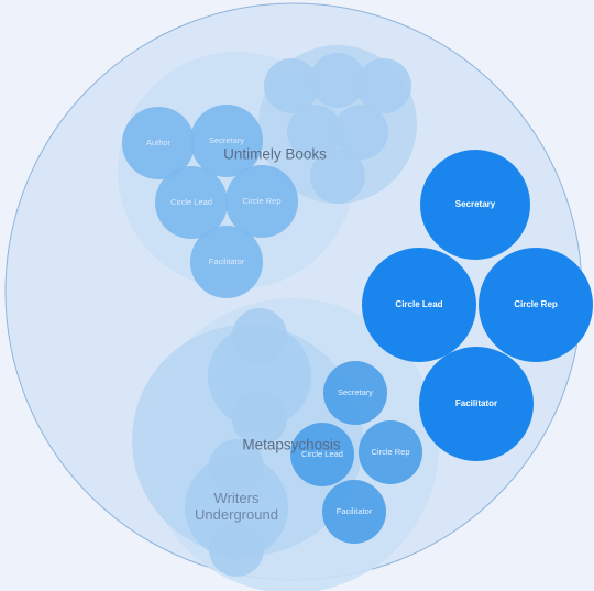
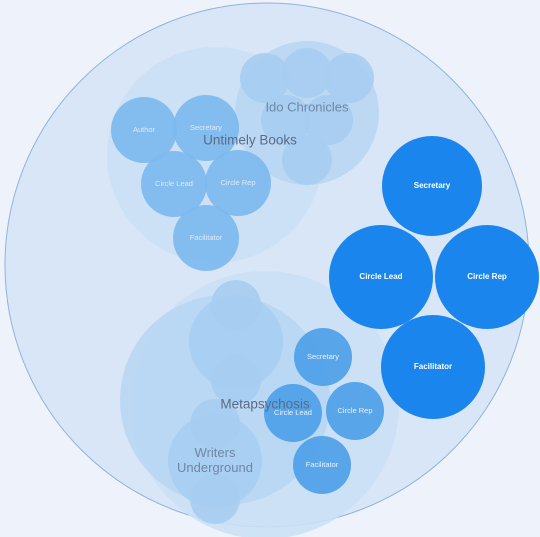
  Author
  Secretary
  Circle Lead
  Circle Rep
  Facilitator
  Secretary
  Circle Lead
  Circle Rep
  Facilitator
  Secretary
  Circle Lead
  Circle Rep
  Facilitator
  Untimely Books
+ Ido Chronicles
  Metapsychosis
  Writers Underground
